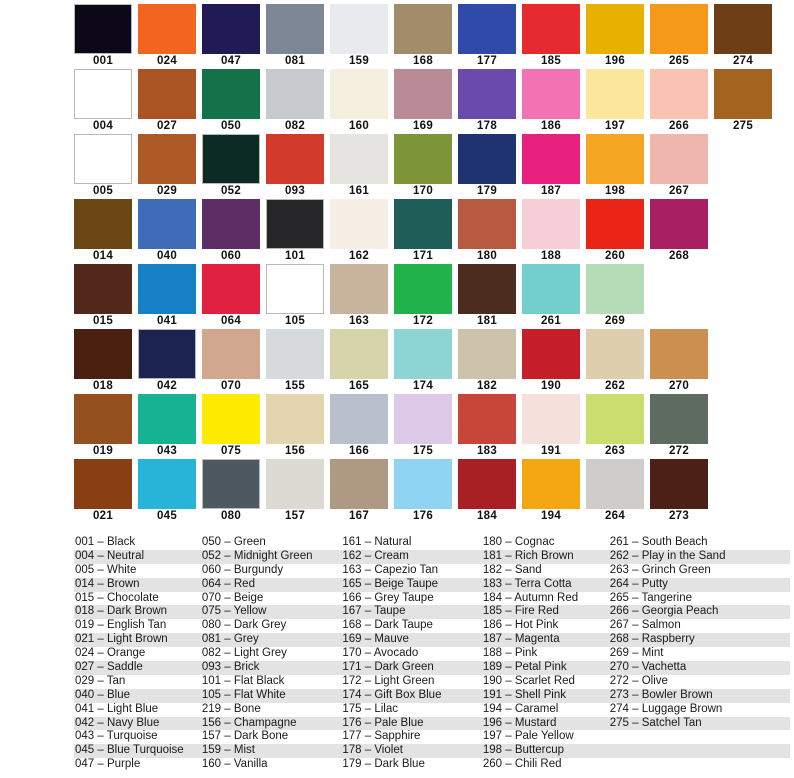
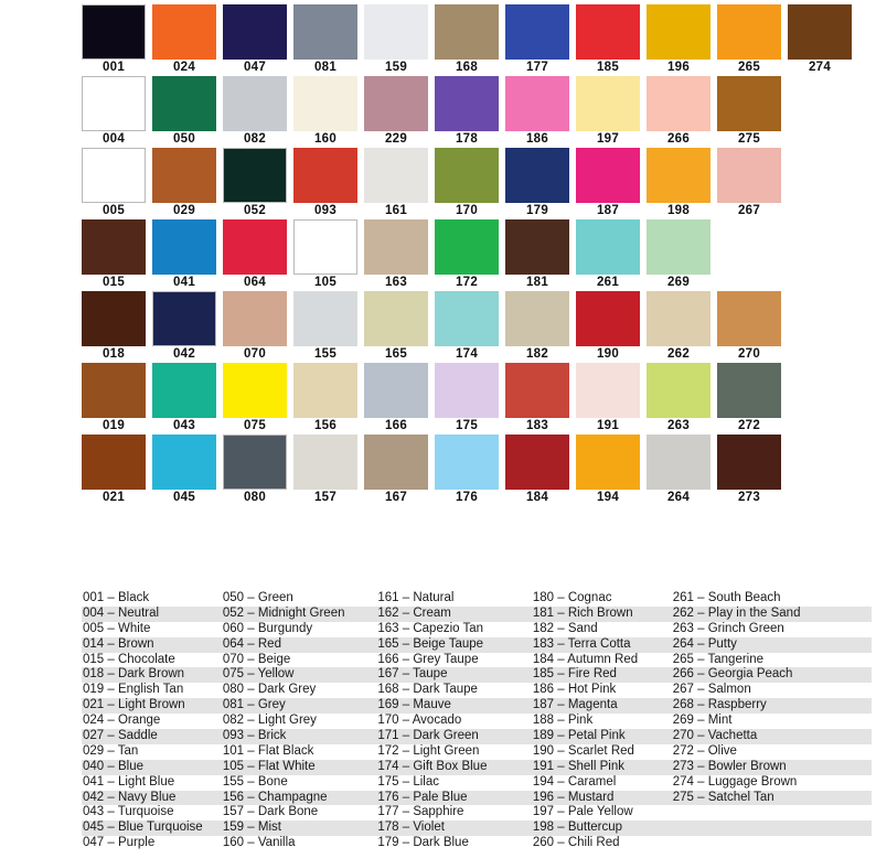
  001
  024
  047
  081
  159
  168
  177
  185
  196
  265
  274
  004
- 027
  050
  082
  160
- 169
+ 229
  178
  186
  197
  266
  275
  005
  029
  052
  093
  161
  170
  179
  187
  198
  267
- 014
- 040
- 060
- 101
- 162
- 171
- 180
- 188
- 260
- 268
  015
  041
  064
  105
  163
  172
  181
  261
  269
  018
  042
  070
  155
  165
  174
  182
  190
  262
  270
  019
  043
  075
  156
  166
  175
  183
  191
  263
  272
  021
  045
  080
  157
  167
  176
  184
  194
  264
  273
  001 – Black
  004 – Neutral
  005 – White
  014 – Brown
  015 – Chocolate
  018 – Dark Brown
  019 – English Tan
  021 – Light Brown
  024 – Orange
  027 – Saddle
  029 – Tan
  040 – Blue
  041 – Light Blue
  042 – Navy Blue
  043 – Turquoise
  045 – Blue Turquoise
  047 – Purple
  050 – Green
  052 – Midnight Green
  060 – Burgundy
  064 – Red
  070 – Beige
  075 – Yellow
  080 – Dark Grey
  081 – Grey
  082 – Light Grey
  093 – Brick
  101 – Flat Black
  105 – Flat White
- 219 – Bone
+ 155 – Bone
  156 – Champagne
  157 – Dark Bone
  159 – Mist
  160 – Vanilla
  161 – Natural
  162 – Cream
  163 – Capezio Tan
  165 – Beige Taupe
  166 – Grey Taupe
  167 – Taupe
  168 – Dark Taupe
  169 – Mauve
  170 – Avocado
  171 – Dark Green
  172 – Light Green
  174 – Gift Box Blue
  175 – Lilac
  176 – Pale Blue
  177 – Sapphire
  178 – Violet
  179 – Dark Blue
  180 – Cognac
  181 – Rich Brown
  182 – Sand
  183 – Terra Cotta
  184 – Autumn Red
  185 – Fire Red
  186 – Hot Pink
  187 – Magenta
  188 – Pink
  189 – Petal Pink
  190 – Scarlet Red
  191 – Shell Pink
  194 – Caramel
  196 – Mustard
  197 – Pale Yellow
  198 – Buttercup
  260 – Chili Red
  261 – South Beach
  262 – Play in the Sand
  263 – Grinch Green
  264 – Putty
  265 – Tangerine
  266 – Georgia Peach
  267 – Salmon
  268 – Raspberry
  269 – Mint
  270 – Vachetta
  272 – Olive
  273 – Bowler Brown
  274 – Luggage Brown
  275 – Satchel Tan
